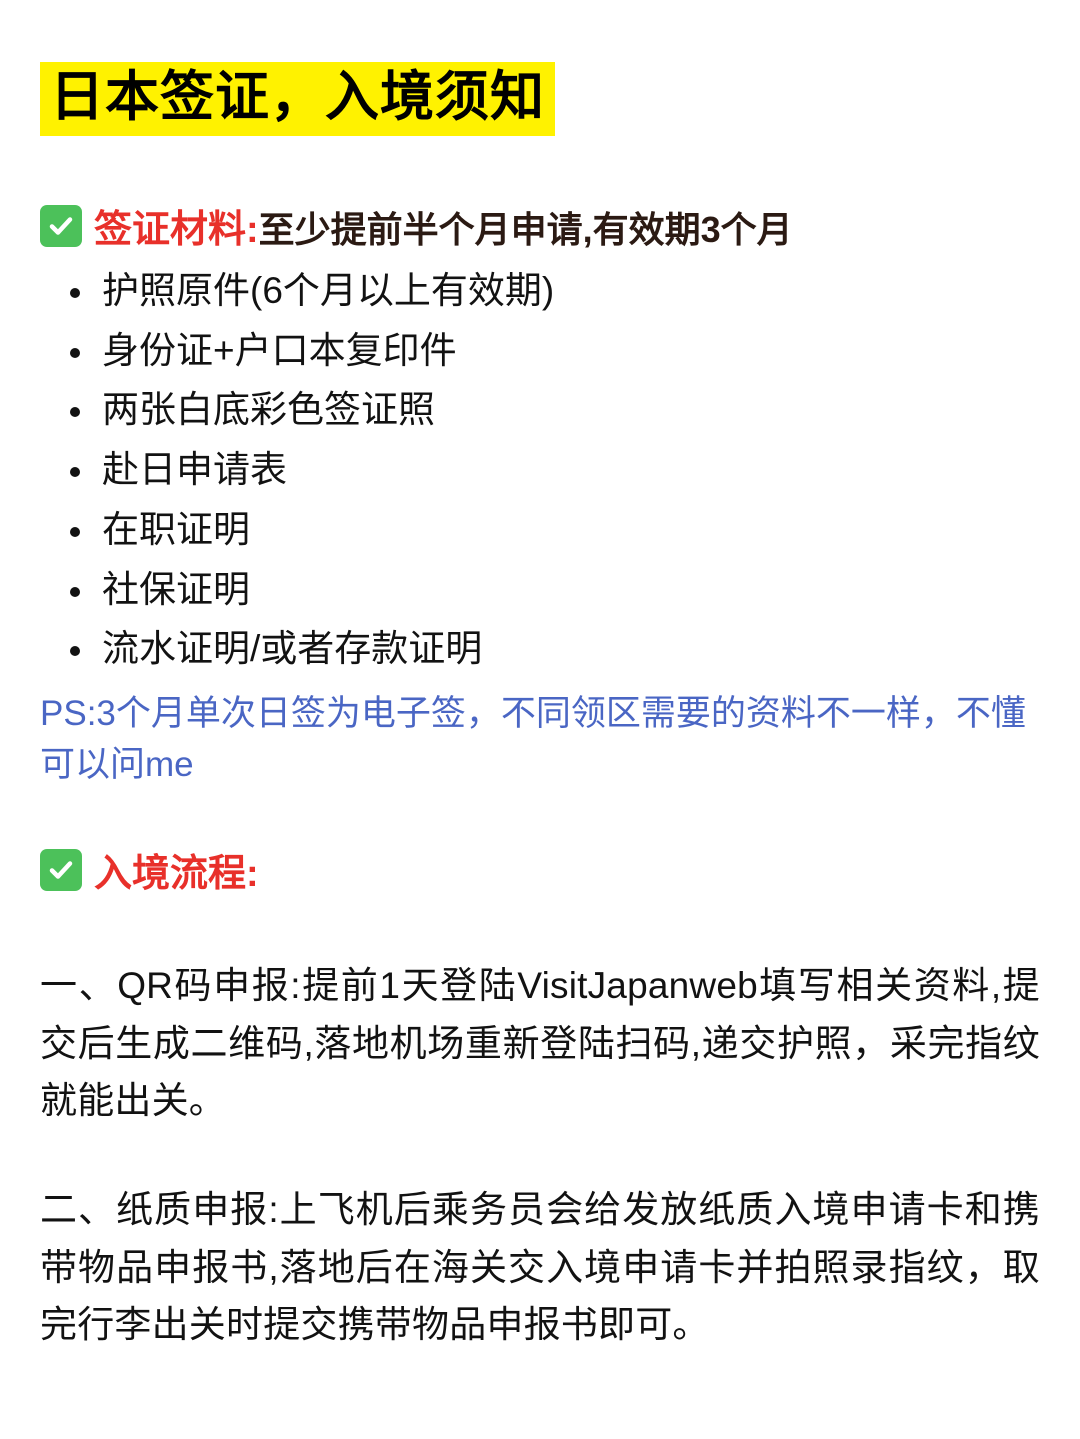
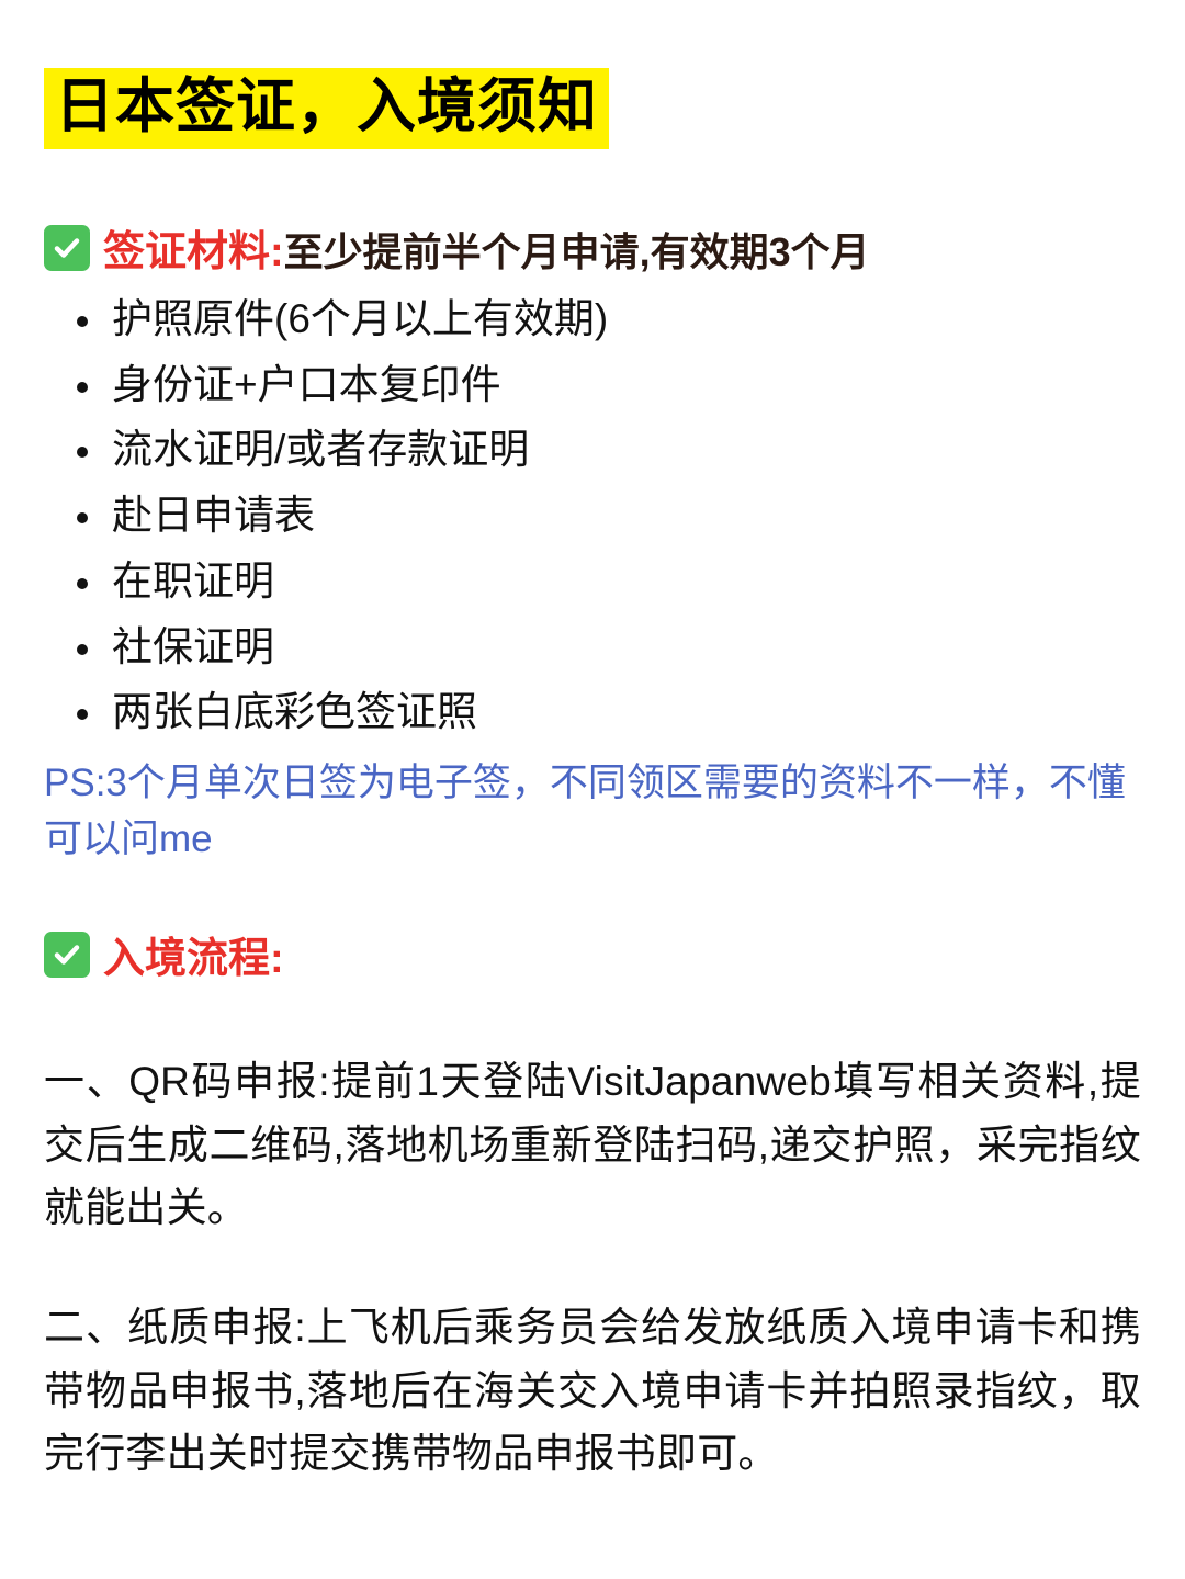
  日本签证，入境须知
  签证材料:
  至少提前半个月申请,有效期3个月
  护照原件(6个月以上有效期)
  身份证+户口本复印件
- 两张白底彩色签证照
+ 流水证明/或者存款证明
  赴日申请表
  在职证明
  社保证明
- 流水证明/或者存款证明
+ 两张白底彩色签证照
  PS:3个月单次日签为电子签，不同领区需要的资料不一样，不懂可以问me
  入境流程:
  一、QR码申报:提前1天登陆VisitJapanweb填写相关资料,提交后生成二维码,落地机场重新登陆扫码,递交护照，采完指纹就能出关。
  二、纸质申报:上飞机后乘务员会给发放纸质入境申请卡和携带物品申报书,落地后在海关交入境申请卡并拍照录指纹，取完行李出关时提交携带物品申报书即可。
